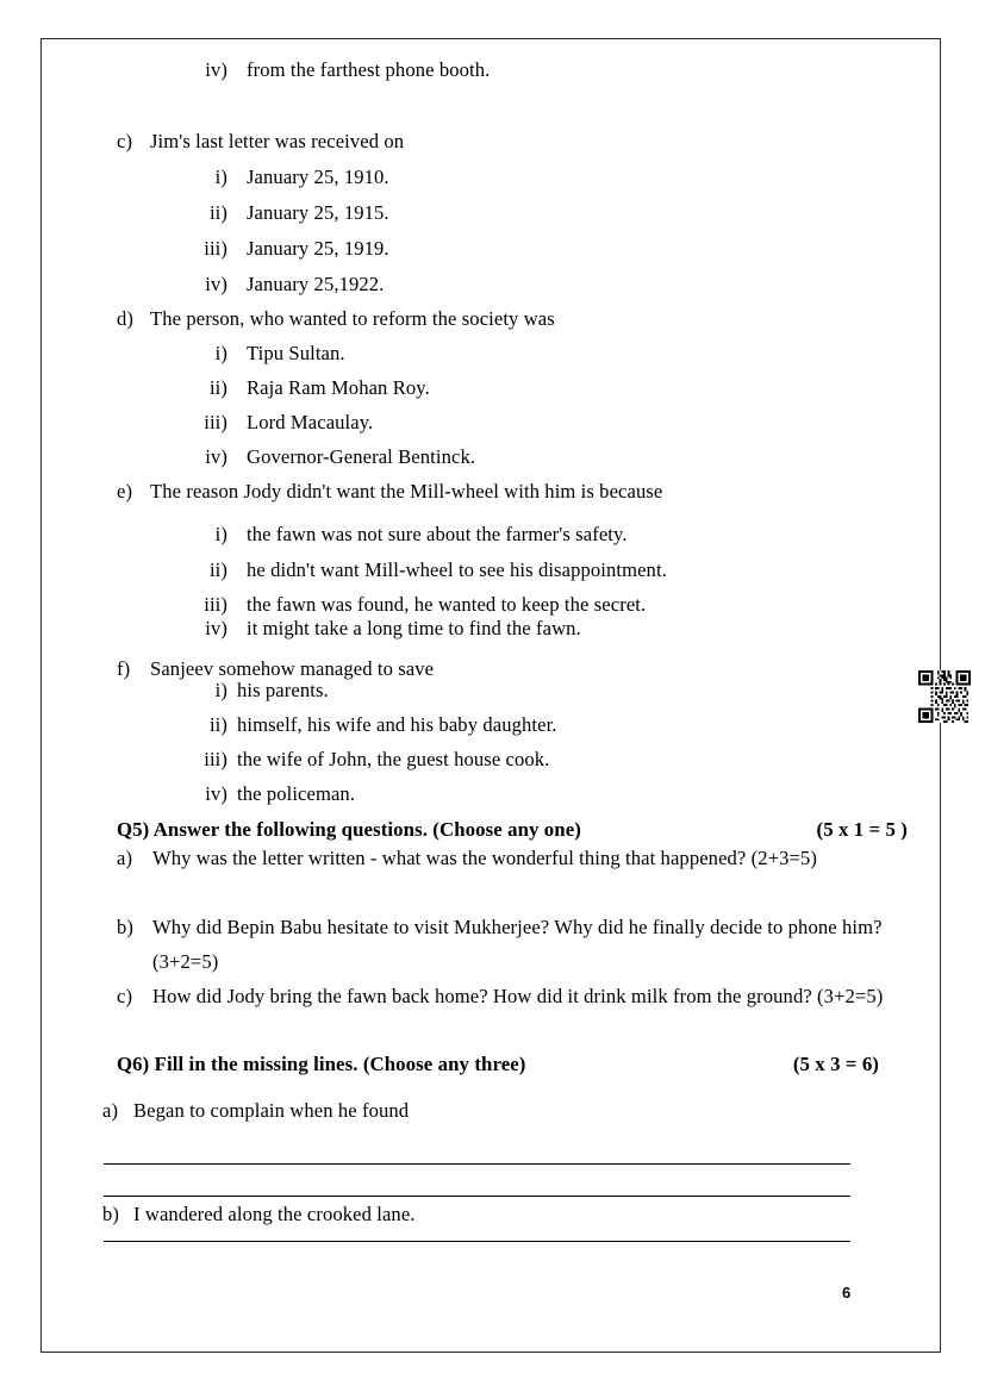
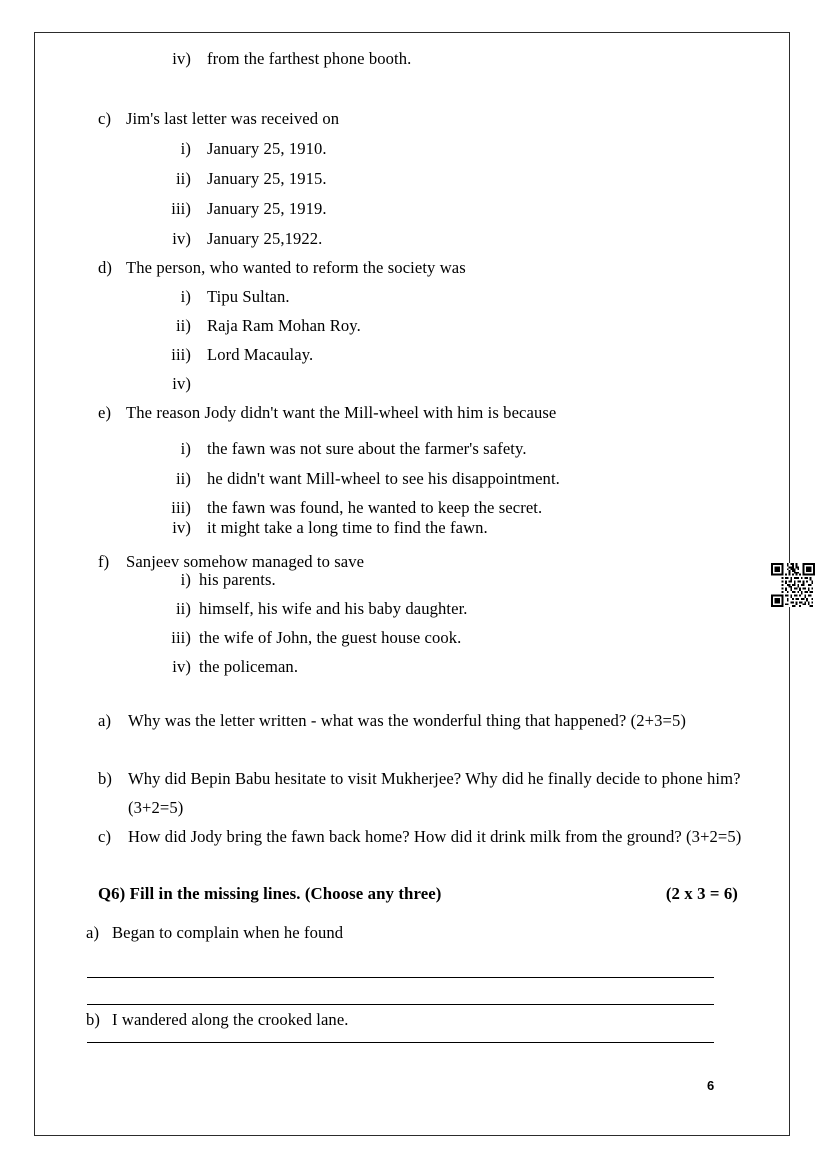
  iv)
  from the farthest phone booth.
  c)
  Jim's last letter was received on
  i)
  January 25, 1910.
  ii)
  January 25, 1915.
  iii)
  January 25, 1919.
  iv)
  January 25,1922.
  d)
  The person, who wanted to reform the society was
  i)
  Tipu Sultan.
  ii)
  Raja Ram Mohan Roy.
  iii)
  Lord Macaulay.
  iv)
- Governor-General Bentinck.
  e)
  The reason Jody didn't want the Mill-wheel with him is because
  i)
  the fawn was not sure about the farmer's safety.
  ii)
  he didn't want Mill-wheel to see his disappointment.
  iii)
  the fawn was found, he wanted to keep the secret.
  iv)
  it might take a long time to find the fawn.
  f)
  Sanjeev somehow managed to save
  i)
  his parents.
  ii)
  himself, his wife and his baby daughter.
  iii)
  the wife of John, the guest house cook.
  iv)
  the policeman.
- Q5) Answer the following questions. (Choose any one)
- (5 x 1 = 5 )
  a)
  Why was the letter written - what was the wonderful thing that happened? (2+3=5)
  b)
  Why did Bepin Babu hesitate to visit Mukherjee? Why did he finally decide to phone him? (3+2=5)
  c)
  How did Jody bring the fawn back home? How did it drink milk from the ground? (3+2=5)
  Q6) Fill in the missing lines. (Choose any three)
- (5 x 3 = 6)
+ (2 x 3 = 6)
  a)
  Began to complain when he found
  b)
  I wandered along the crooked lane.
  6
